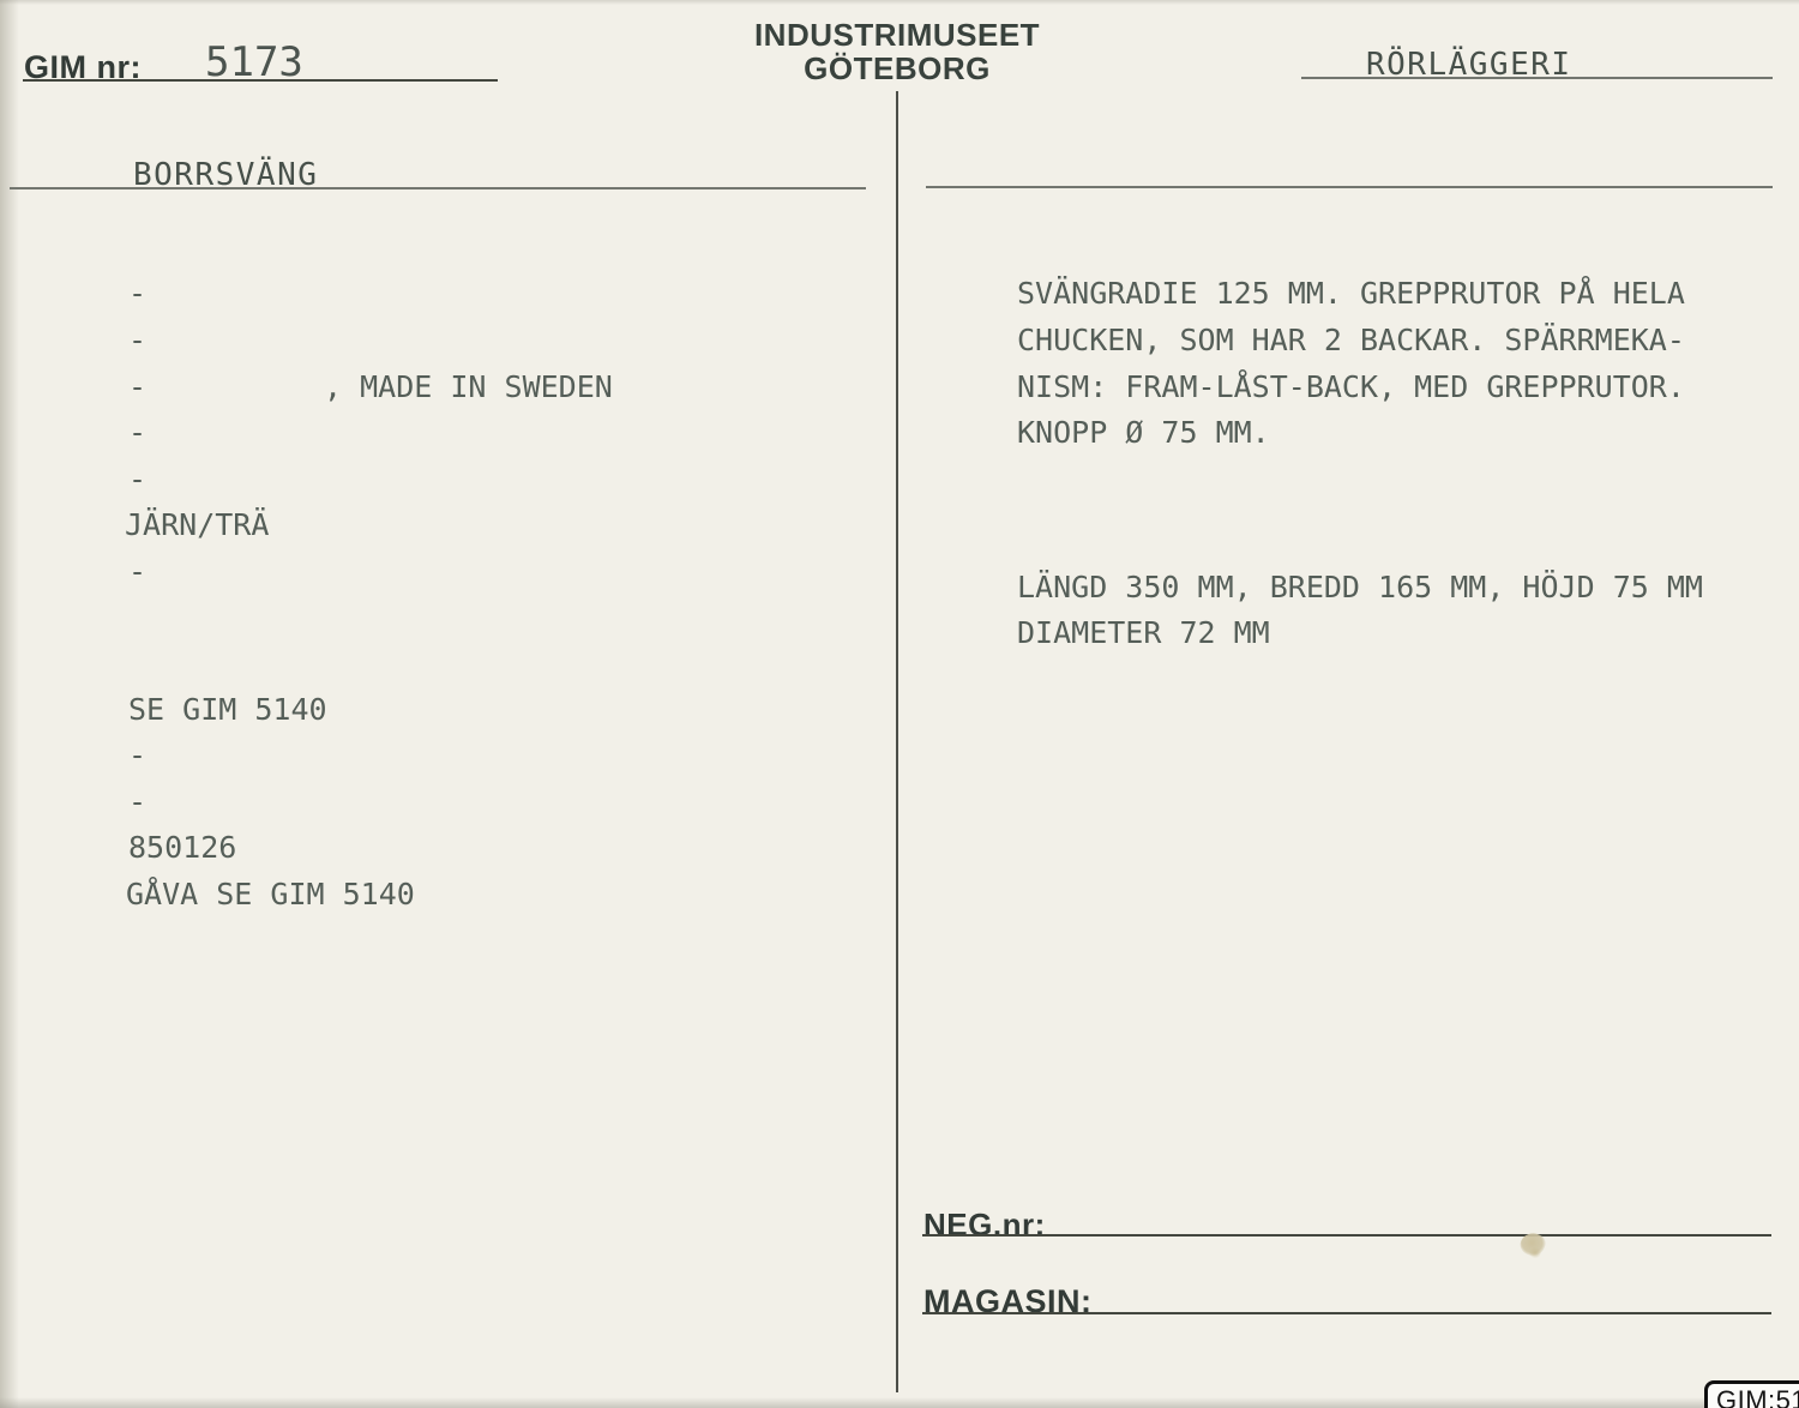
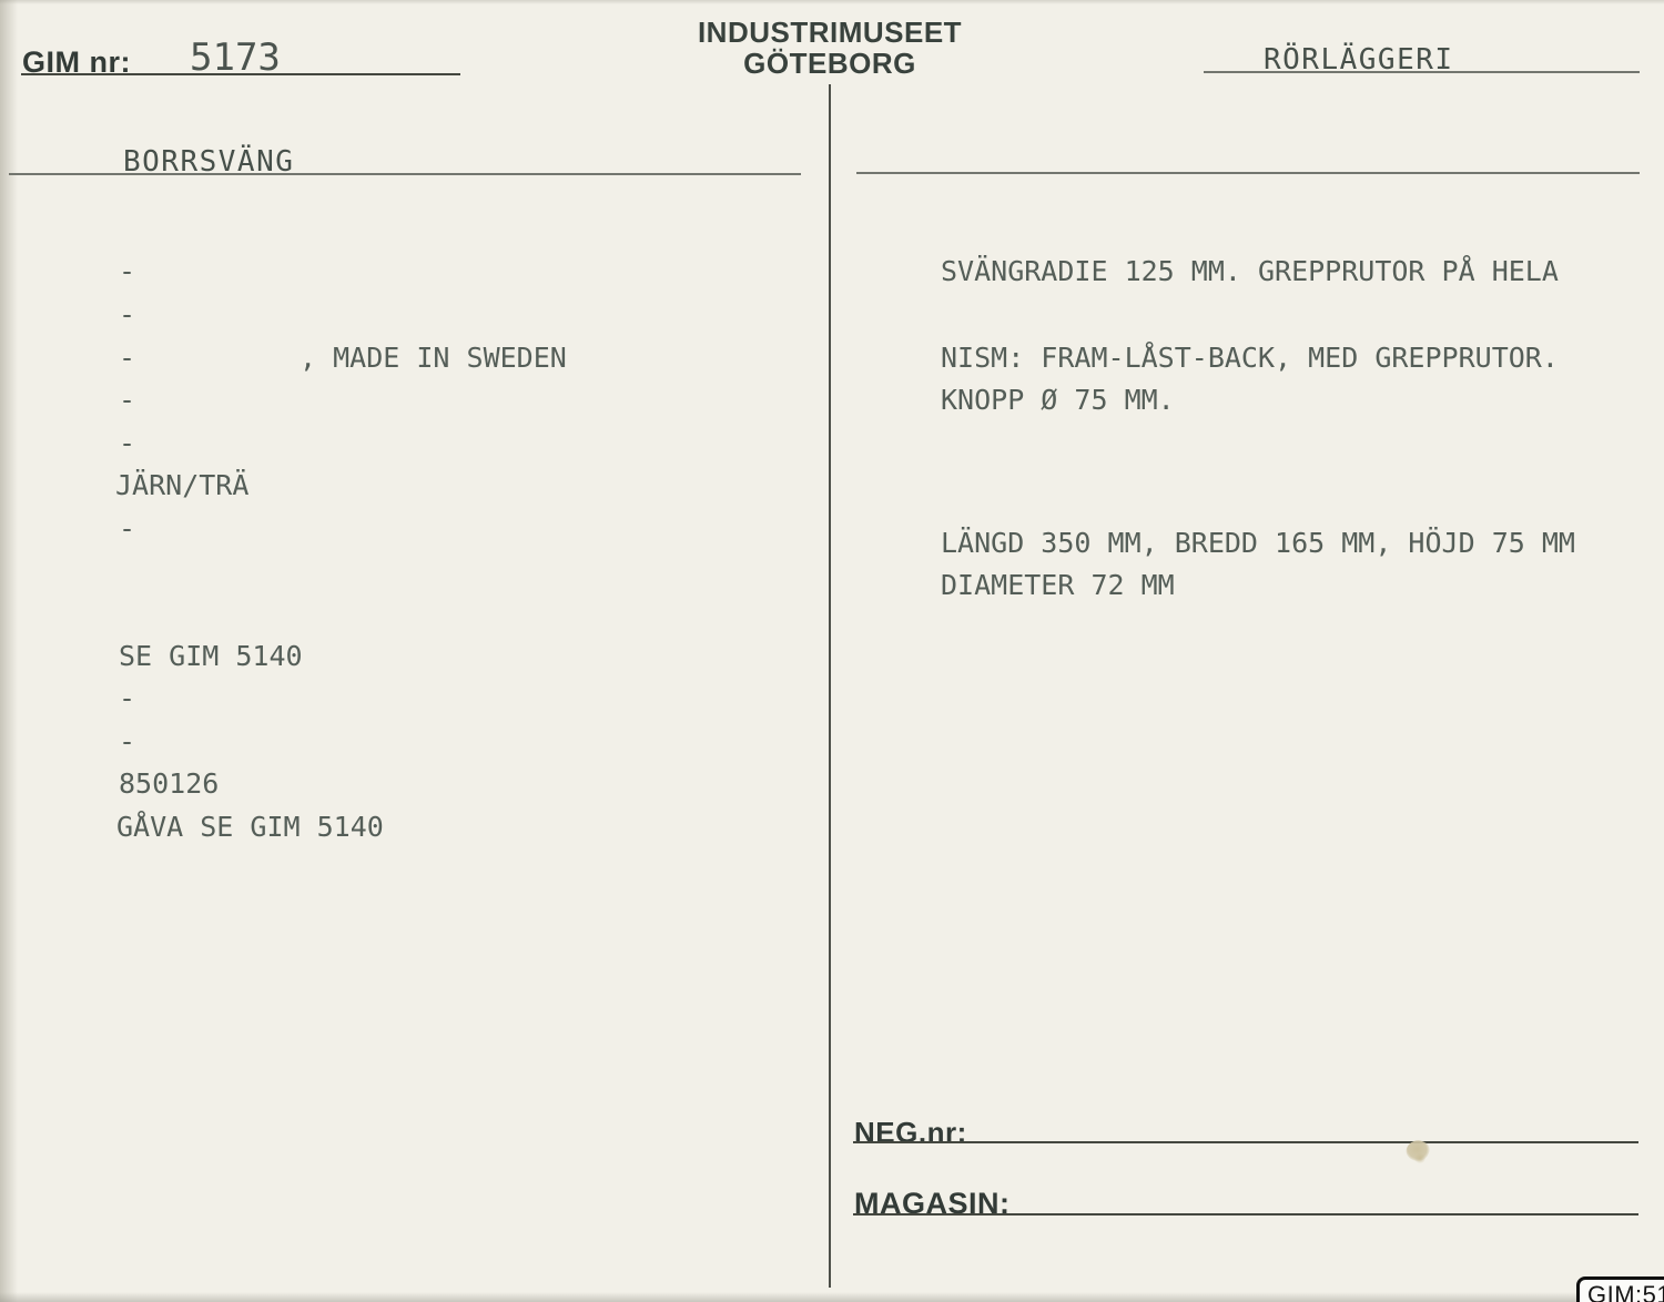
  GIM nr:
  5173
  INDUSTRIMUSEET
  GÖTEBORG
  RÖRLÄGGERI
  BORRSVÄNG
  -
  -
  -
  , MADE IN SWEDEN
  -
  -
  JÄRN/TRÄ
  -
  SE GIM 5140
  -
  -
  850126
  GÅVA SE GIM 5140
  SVÄNGRADIE 125 MM. GREPPRUTOR PÅ HELA
- CHUCKEN, SOM HAR 2 BACKAR. SPÄRRMEKA-
  NISM: FRAM-LÅST-BACK, MED GREPPRUTOR.
  KNOPP Ø 75 MM.
  LÄNGD 350 MM, BREDD 165 MM, HÖJD 75 MM
  DIAMETER 72 MM
  NEG.nr:
  MAGASIN:
